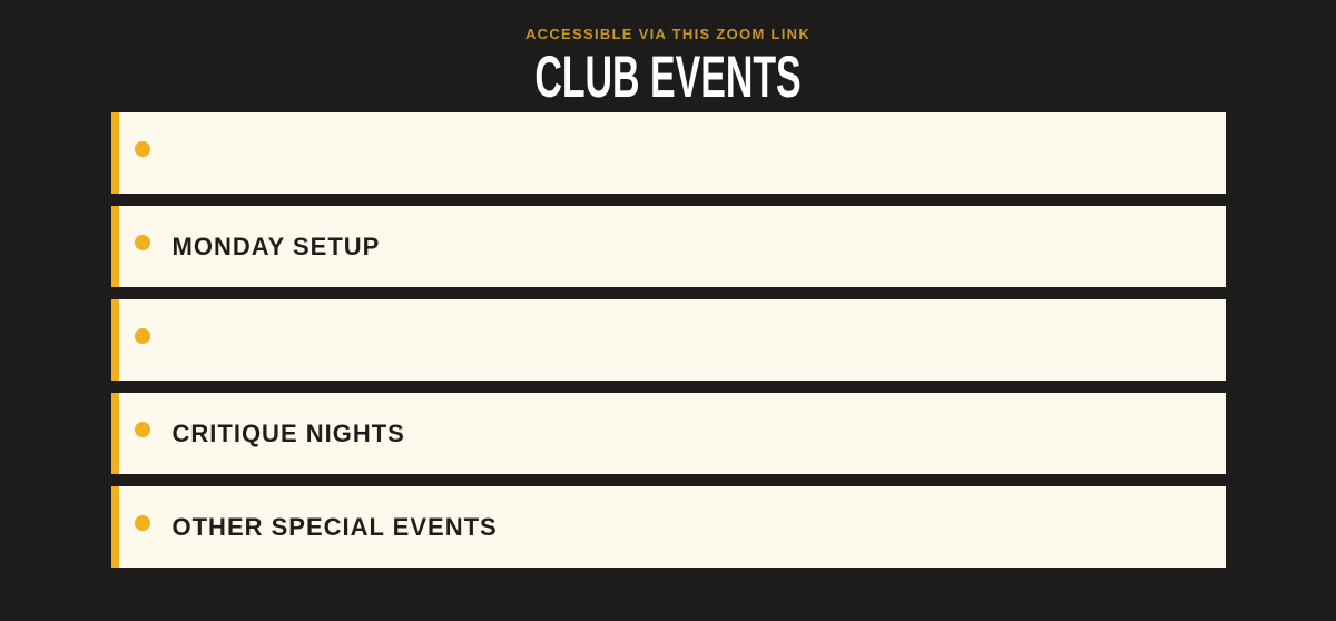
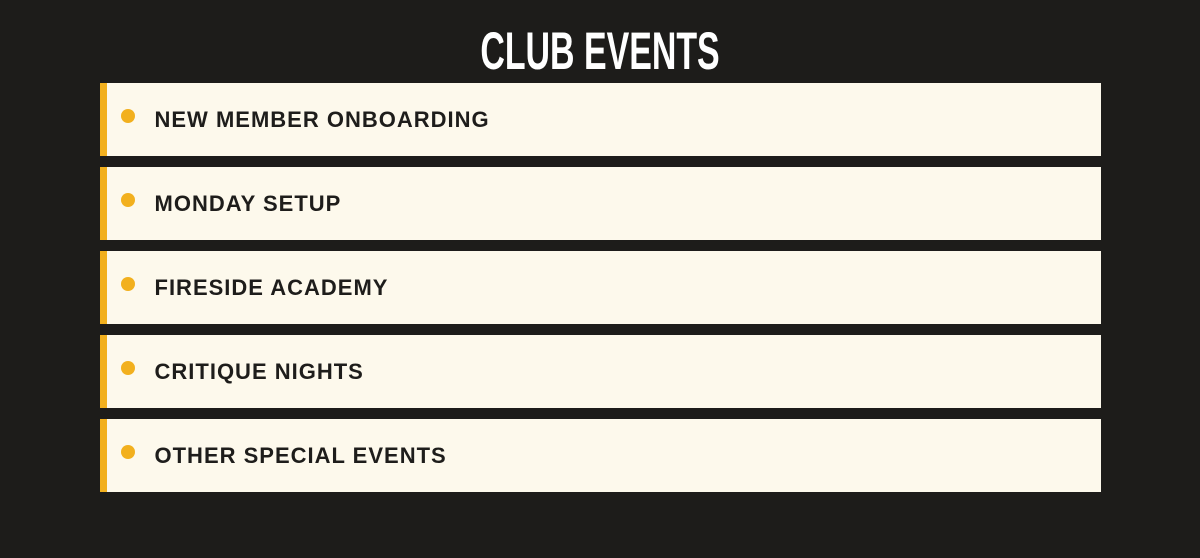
- ACCESSIBLE VIA THIS ZOOM LINK
  CLUB EVENTS
+ NEW MEMBER ONBOARDING
  MONDAY SETUP
+ FIRESIDE ACADEMY
  CRITIQUE NIGHTS
  OTHER SPECIAL EVENTS
